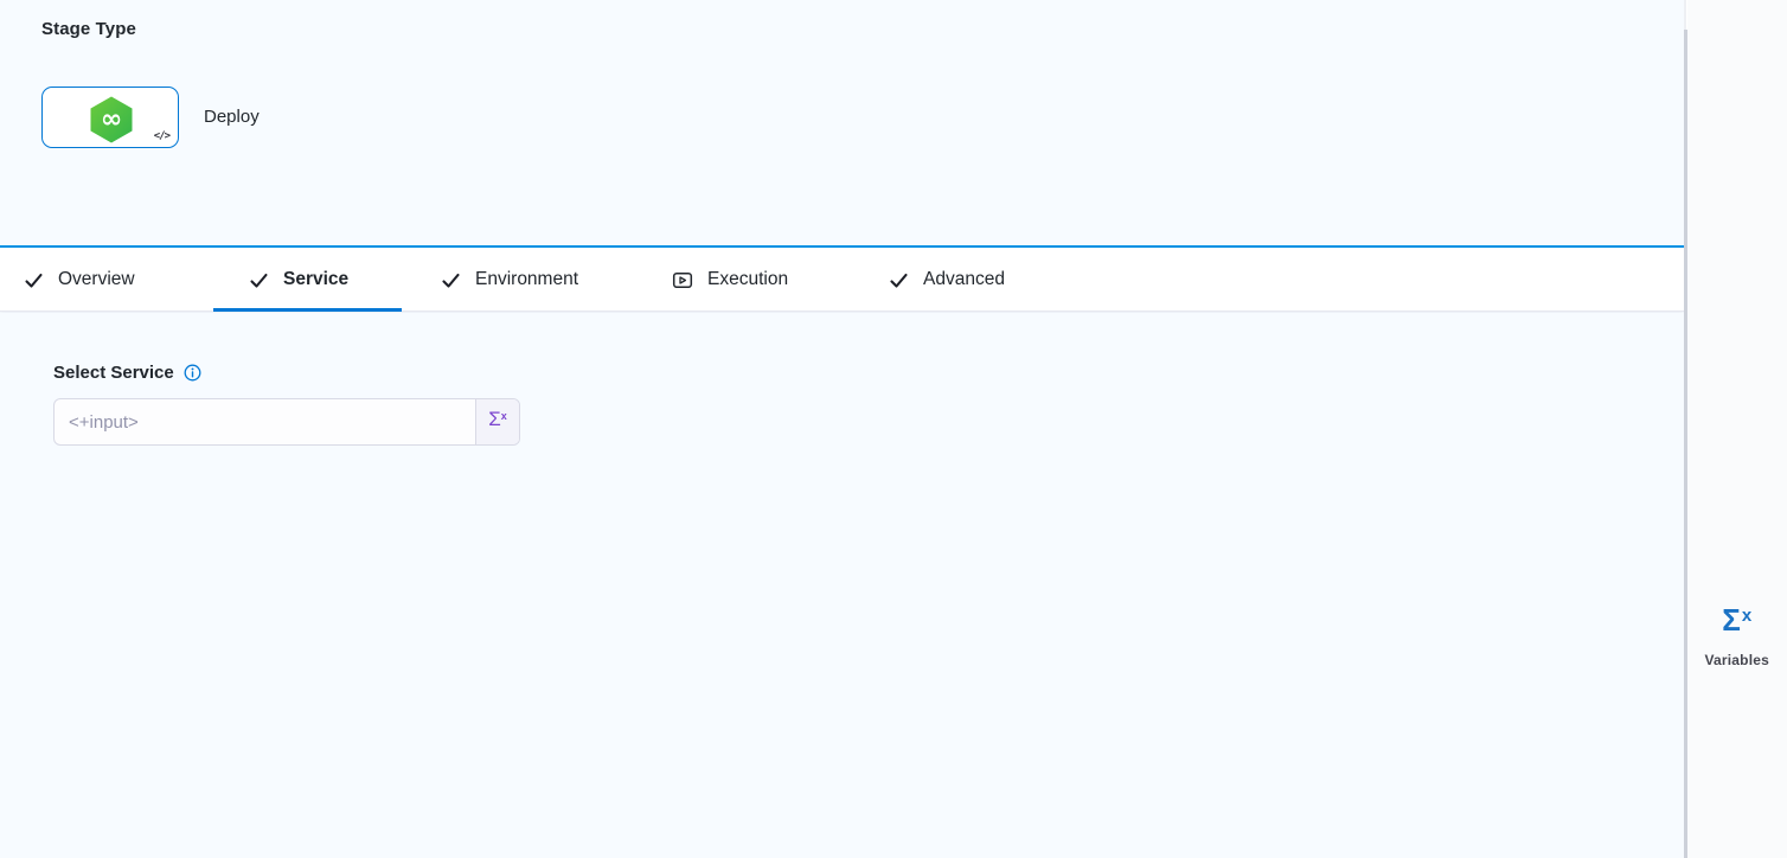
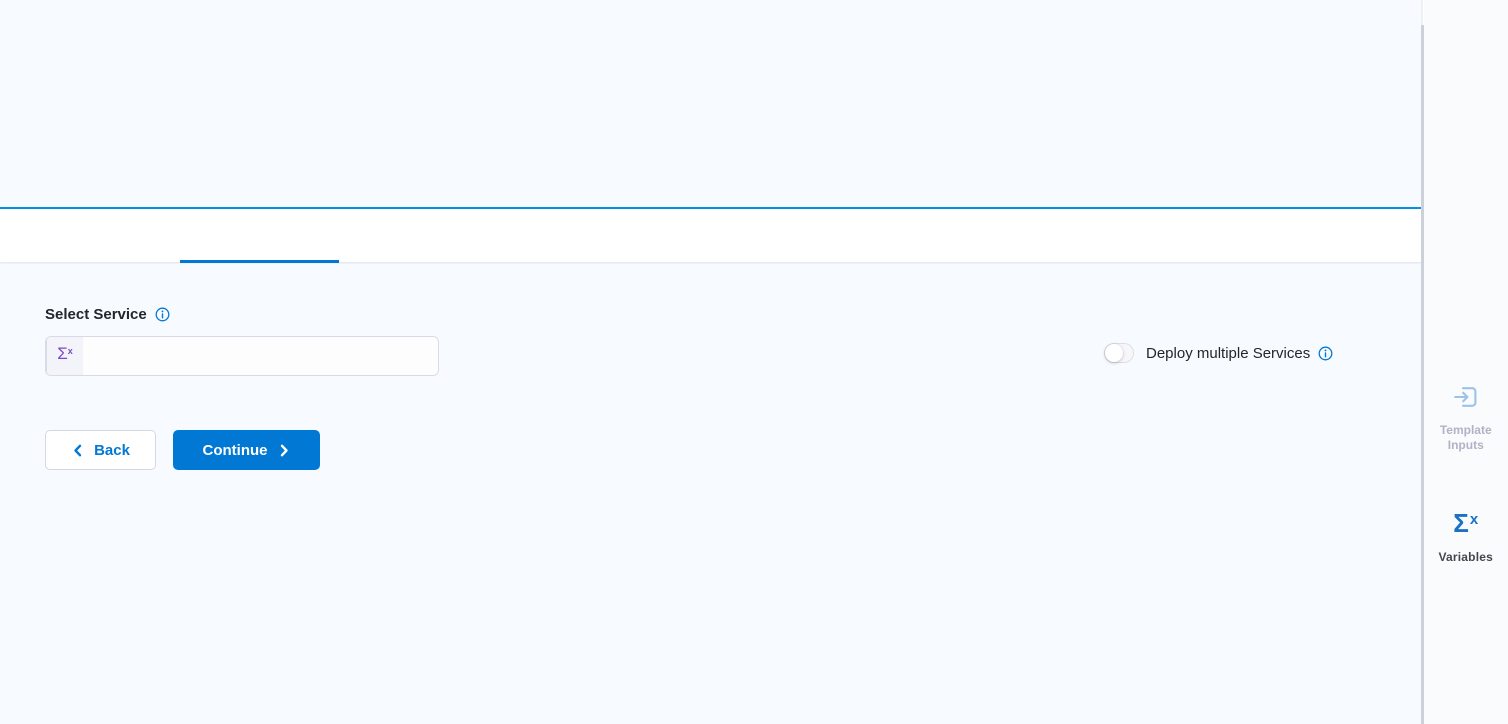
- Stage Type
- ∞
- </>
- Deploy
- Overview
- Service
- Environment
- Execution
- Advanced
  Select Service
- <+input>
  Σ
  x
+ Deploy multiple Services
+ Back
+ Continue
+ Template Inputs
  Σ
  x
  Variables
